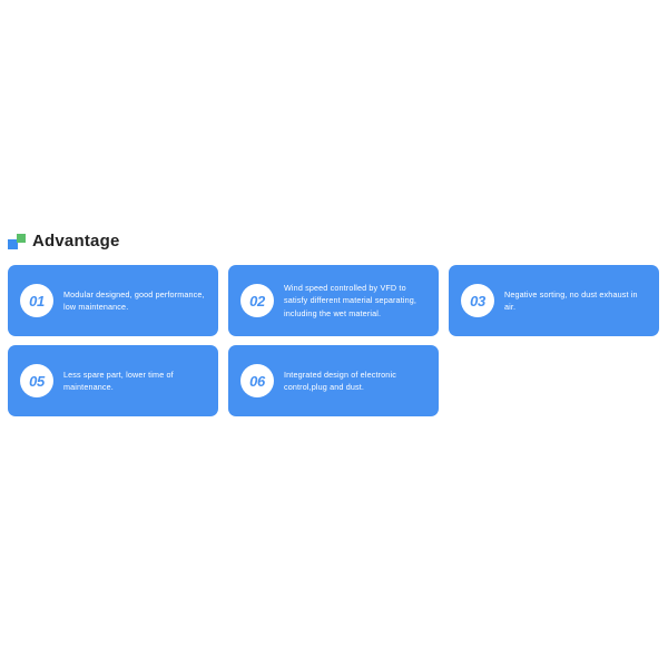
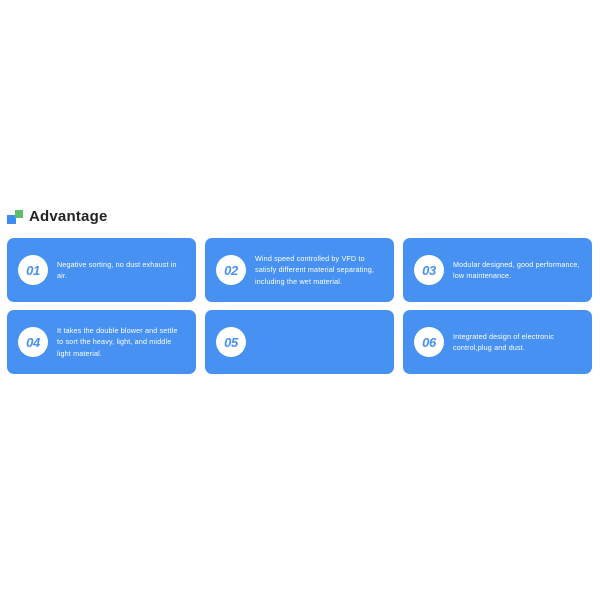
  Advantage
  01
- Modular designed, good performance, low maintenance.
+ Negative sorting, no dust exhaust in air.
  02
  Wind speed controlled by VFD to satisfy different material separating, including the wet material.
  03
- Negative sorting, no dust exhaust in air.
+ Modular designed, good performance, low maintenance.
+ 04
+ It takes the double blower and settle to sort the heavy, light, and middle light material.
  05
- Less spare part, lower time of maintenance.
  06
  Integrated design of electronic control,plug and dust.
